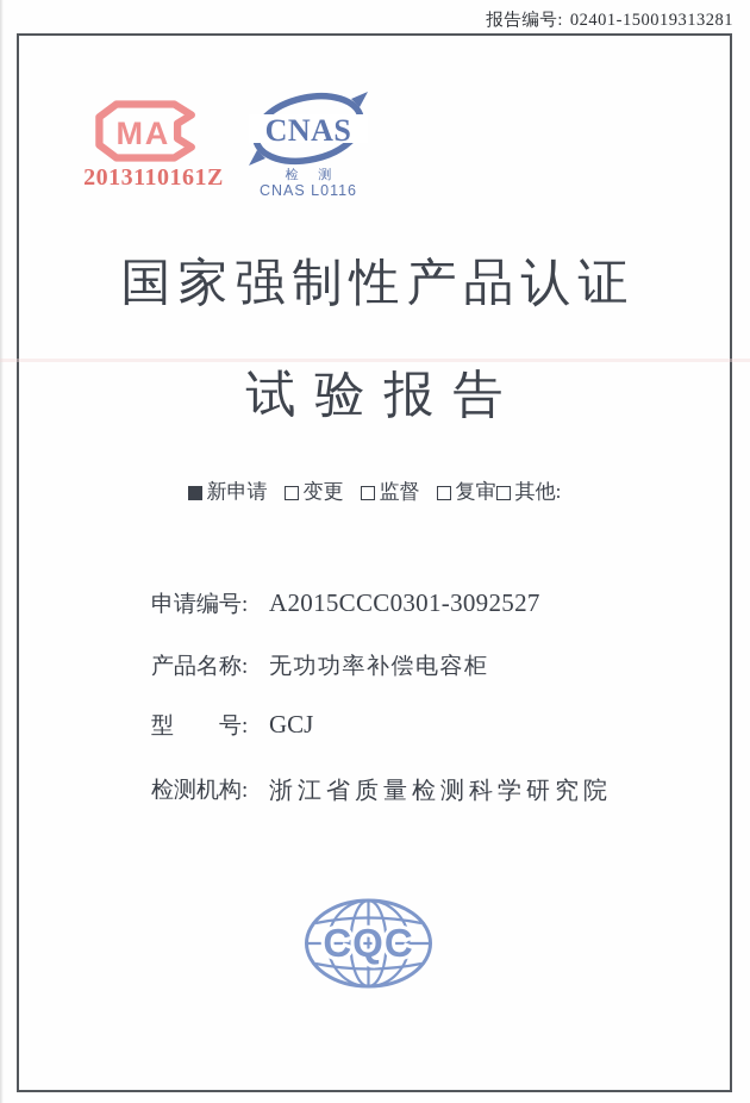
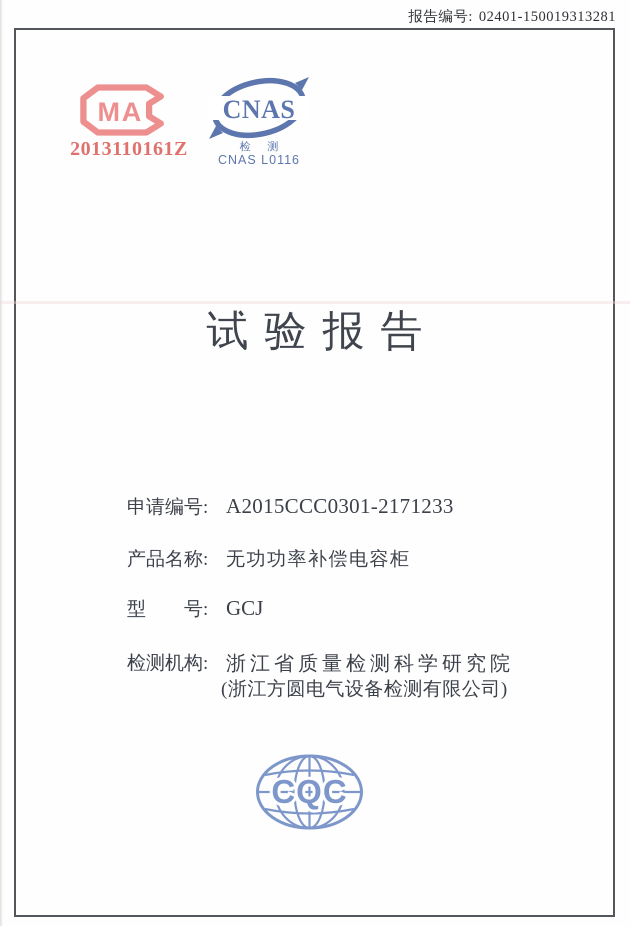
  报告编号: 02401-150019313281
  MA
  2013110161Z
  CNAS
  检 测
  CNAS L0116
- 国家强制性产品认证
  试验报告
- 新申请
- 变更
- 监督
- 复审
- 其他:
  申请编号:
- A2015CCC0301-3092527
+ A2015CCC0301-2171233
  产品名称:
  无功功率补偿电容柜
  型 号:
  GCJ
  检测机构:
  浙江省质量检测科学研究院
+ (浙江方圆电气设备检测有限公司)
  CQC
